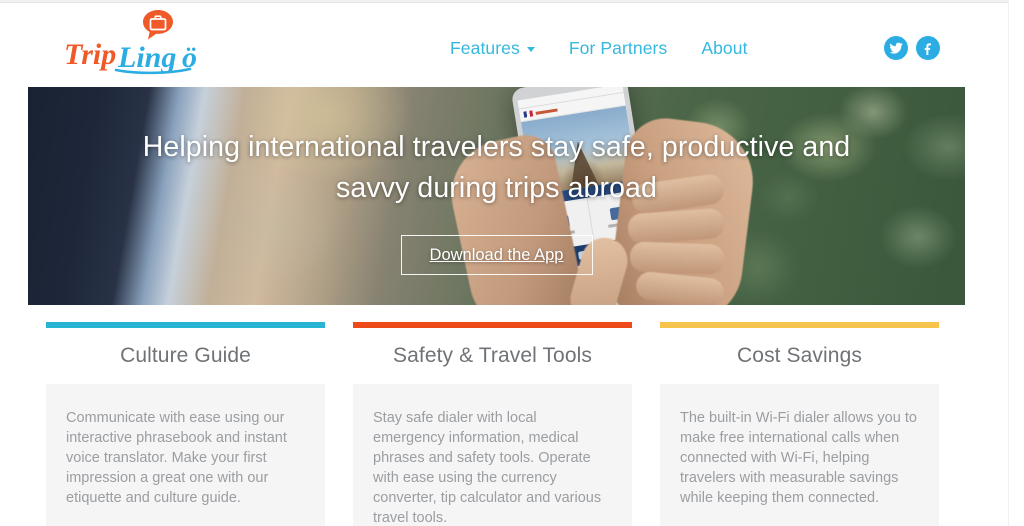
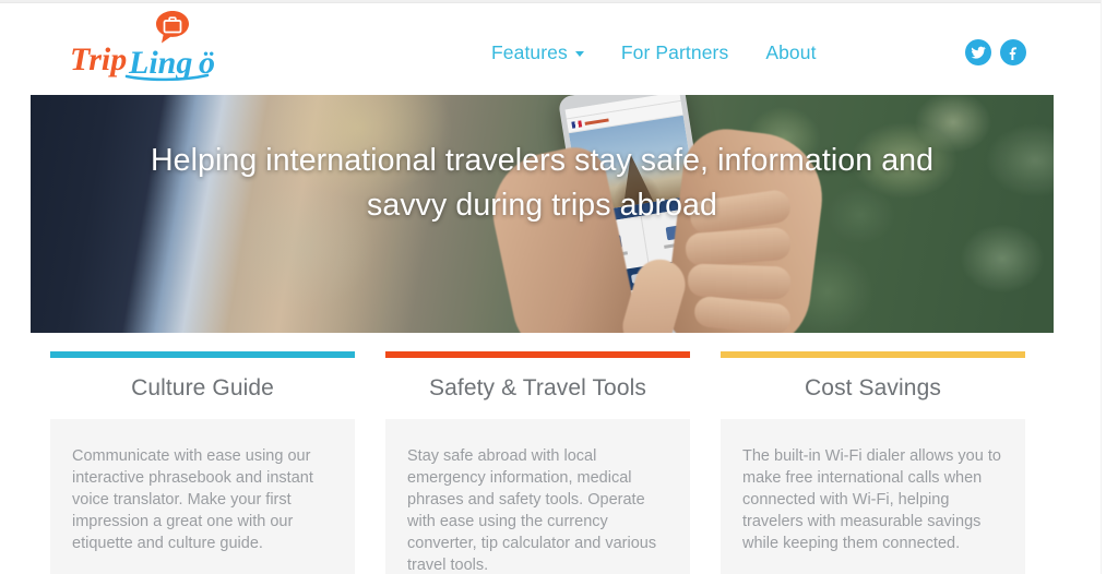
  Trip
  Ling
  ö
  Features
  For Partners
  About
- Helping international travelers stay safe, productive and savvy during trips abroad
+ Helping international travelers stay safe, information and savvy during trips abroad
- Download the App
  Culture Guide
  Communicate with ease using our interactive phrasebook and instant voice translator. Make your first impression a great one with our etiquette and culture guide.
  Safety & Travel Tools
- Stay safe dialer with local emergency information, medical phrases and safety tools. Operate with ease using the currency converter, tip calculator and various travel tools.
+ Stay safe abroad with local emergency information, medical phrases and safety tools. Operate with ease using the currency converter, tip calculator and various travel tools.
  Cost Savings
  The built-in Wi-Fi dialer allows you to make free international calls when connected with Wi-Fi, helping travelers with measurable savings while keeping them connected.
